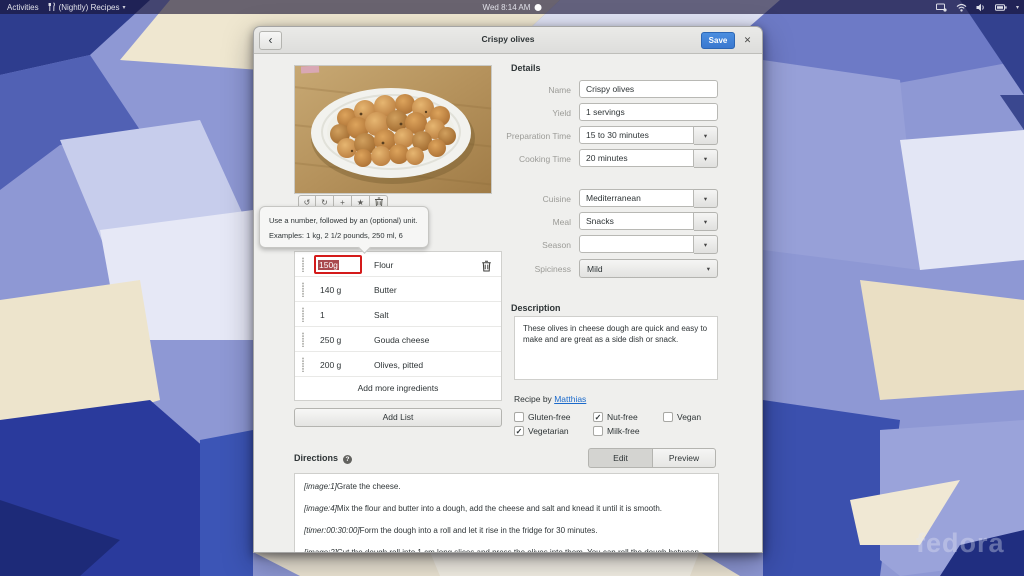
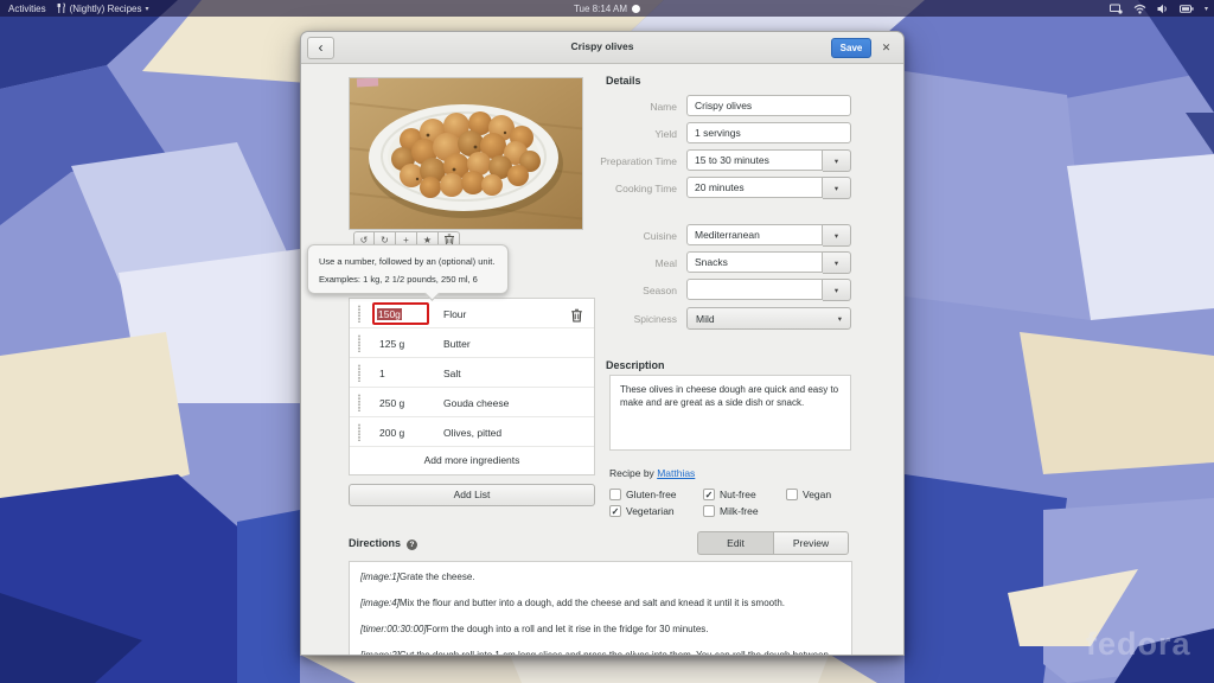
  fedora
  Activities
  (Nightly) Recipes
- Wed 8:14 AM
+ Tue 8:14 AM
  ‹
  Crispy olives
  Save
  ✕
  ↺
  ↻
  +
  ★
  Use a number, followed by an (optional) unit.
  Examples: 1 kg, 2 1/2 pounds, 250 ml, 6
  150g
  Flour
- 140 g
+ 125 g
  Butter
  1
  Salt
  250 g
  Gouda cheese
  200 g
  Olives, pitted
  Add more ingredients
  Add List
  Directions
  Edit
  Preview
  [image:1]Grate the cheese.
  [image:4]Mix the flour and butter into a dough, add the cheese and salt and knead it until it is smooth.
  [timer:00:30:00]Form the dough into a roll and let it rise in the fridge for 30 minutes.
  Details
  Name
  Crispy olives
  Yield
  1 servings
  Preparation Time
  15 to 30 minutes
  Cooking Time
  20 minutes
  Cuisine
  Mediterranean
  Meal
  Snacks
  Season
  Spiciness
  Mild
  Description
  These olives in cheese dough are quick and easy to make and are great as a side dish or snack.
  Recipe by Matthias
  Gluten-free
  ✓
  Nut-free
  Vegan
  ✓
  Vegetarian
  Milk-free
